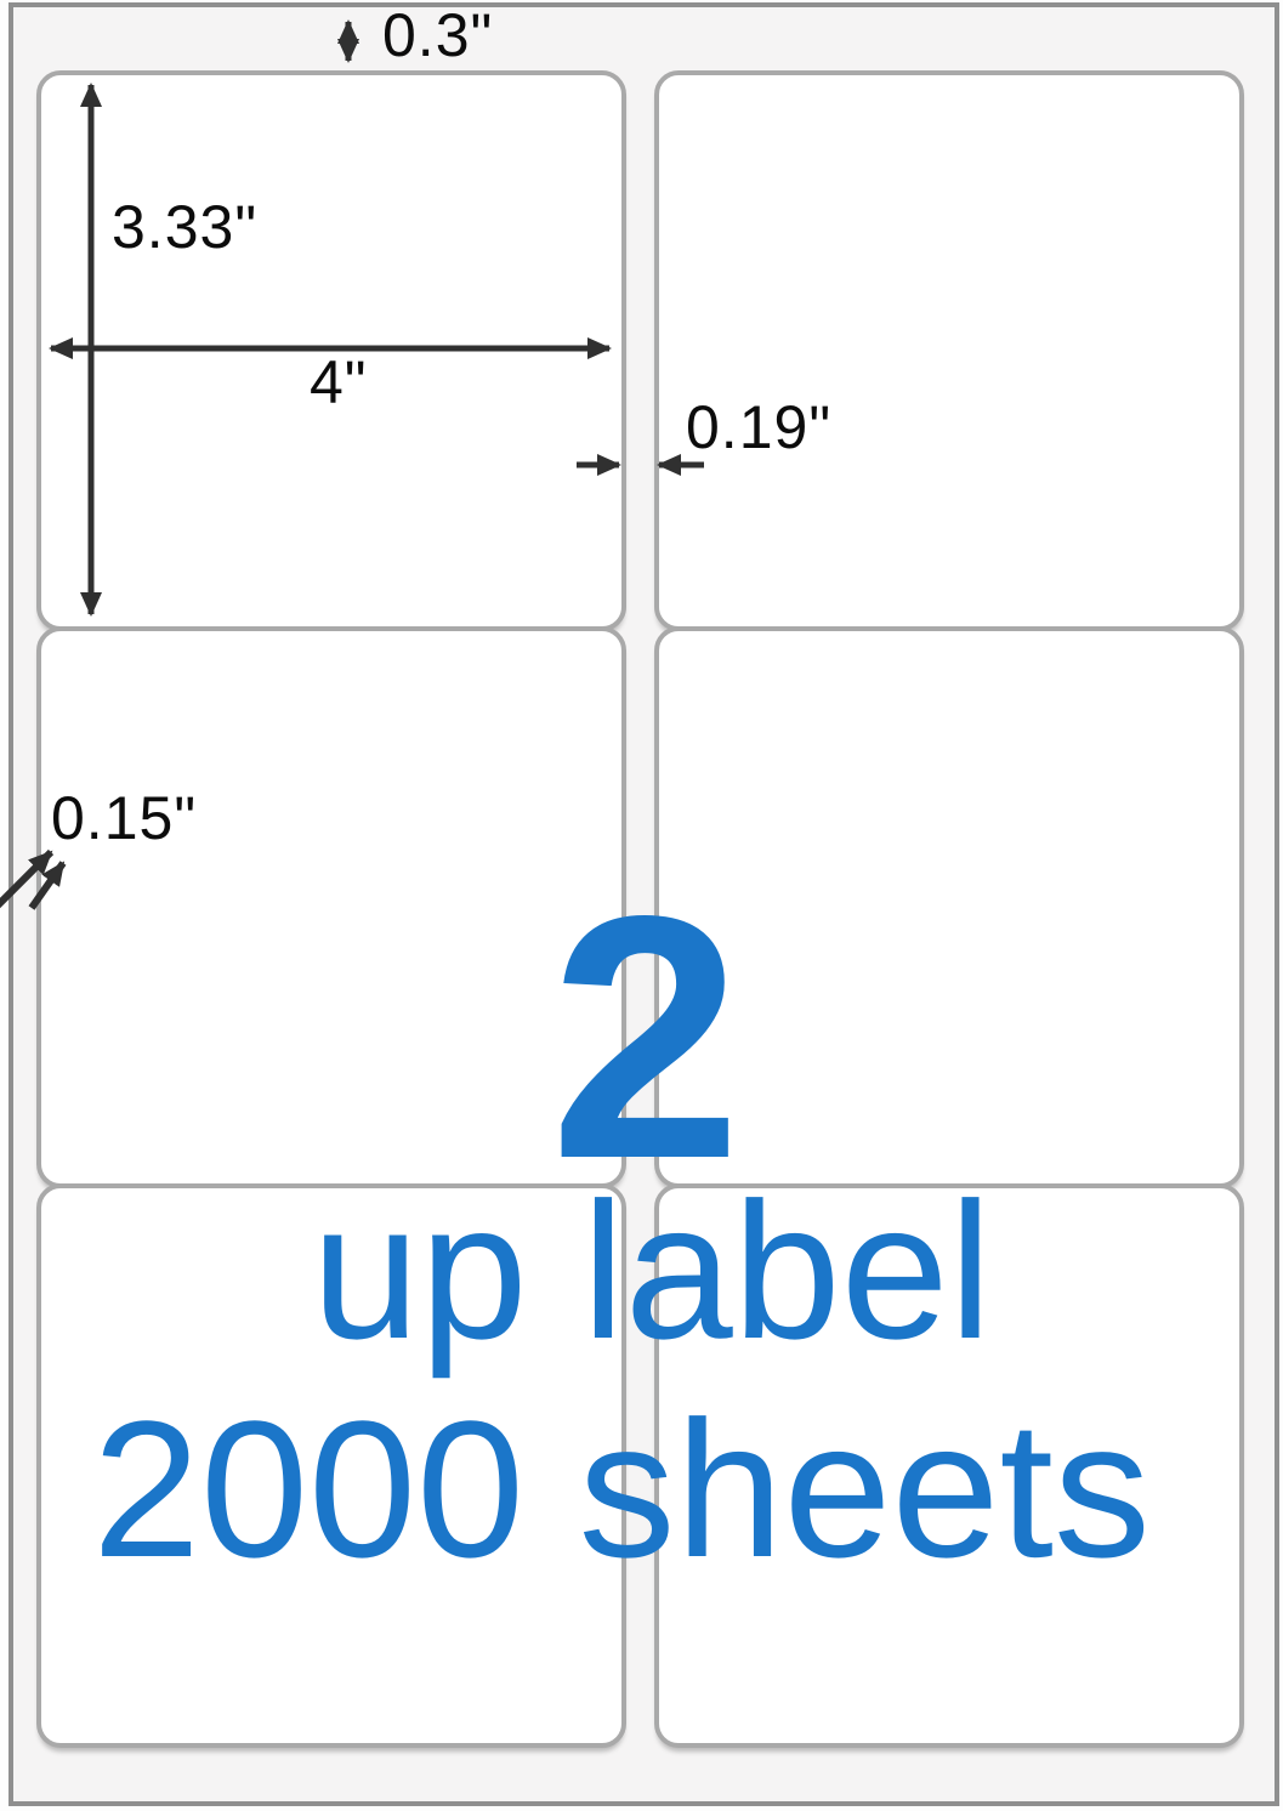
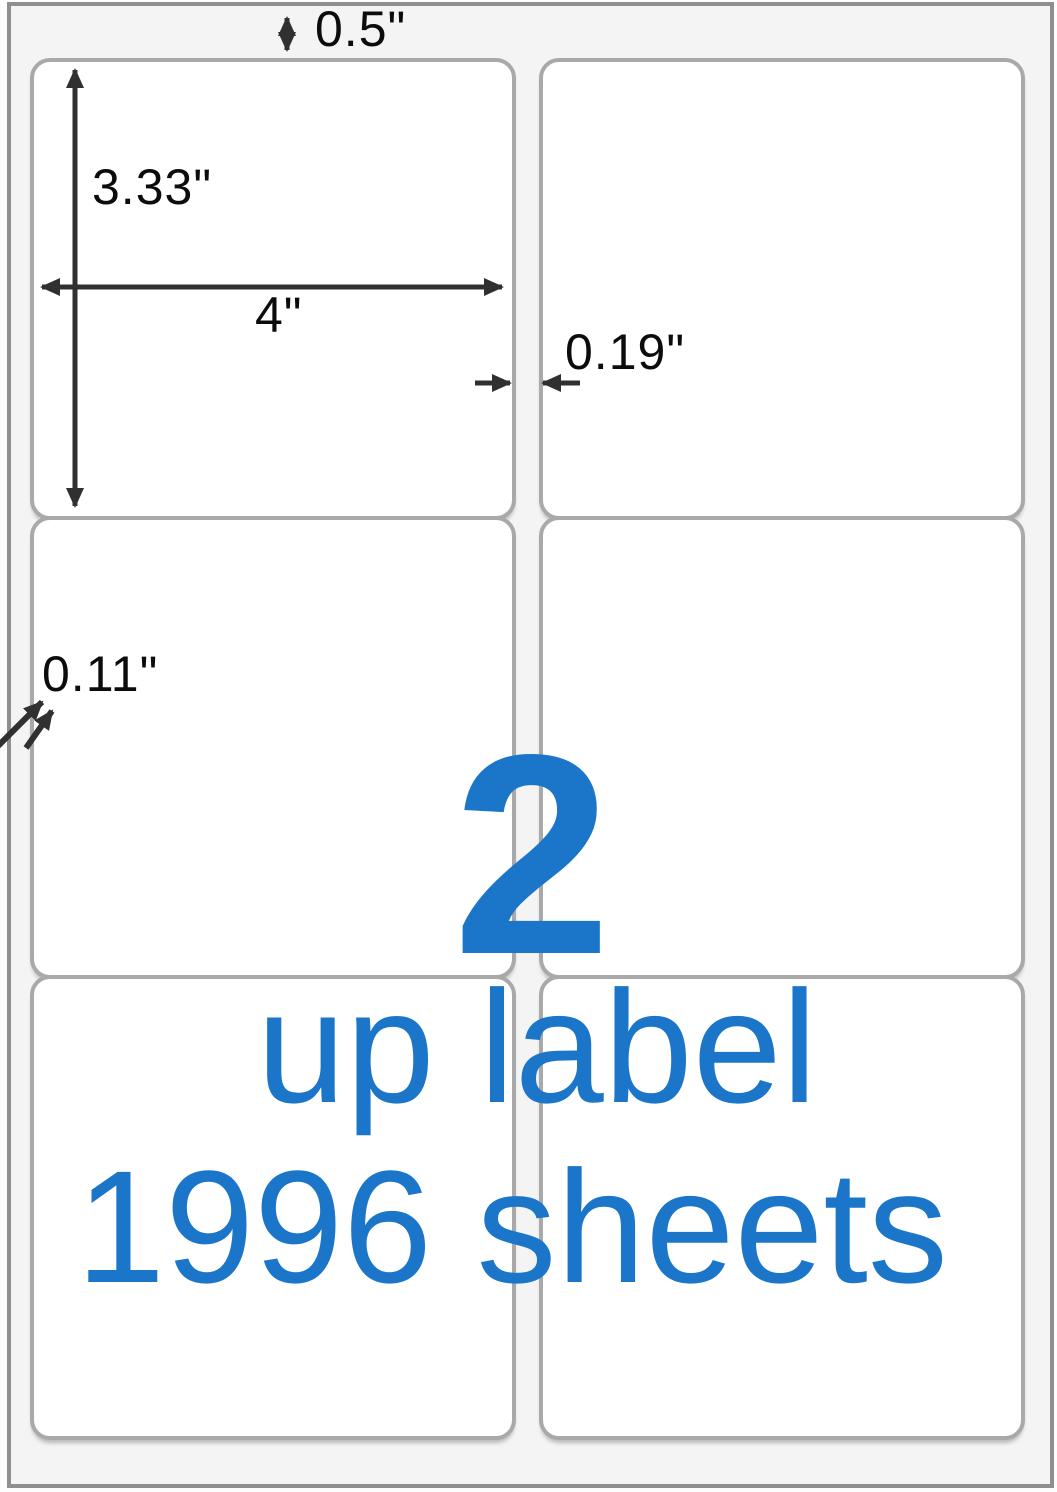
- 0.3"
+ 0.5"
  3.33"
  4"
  0.19"
- 0.15"
+ 0.11"
  2
  up label
- 2000 sheets
+ 1996 sheets
